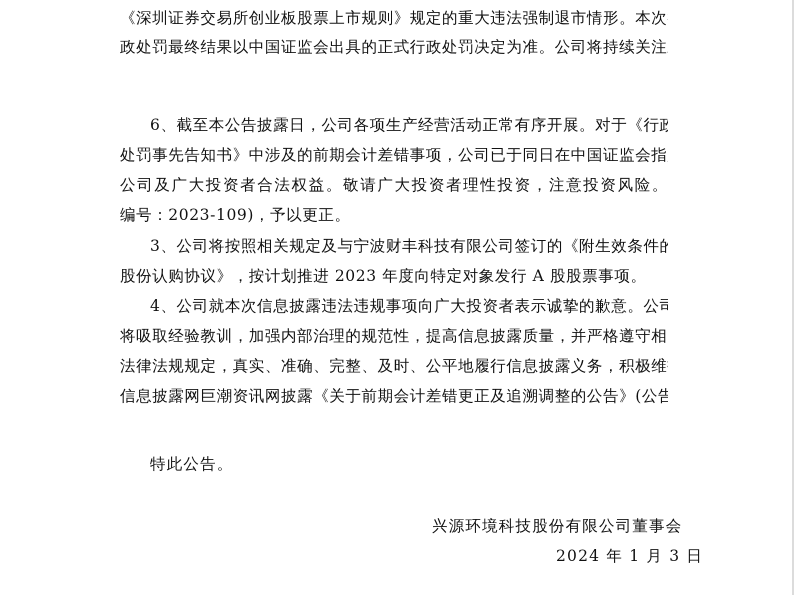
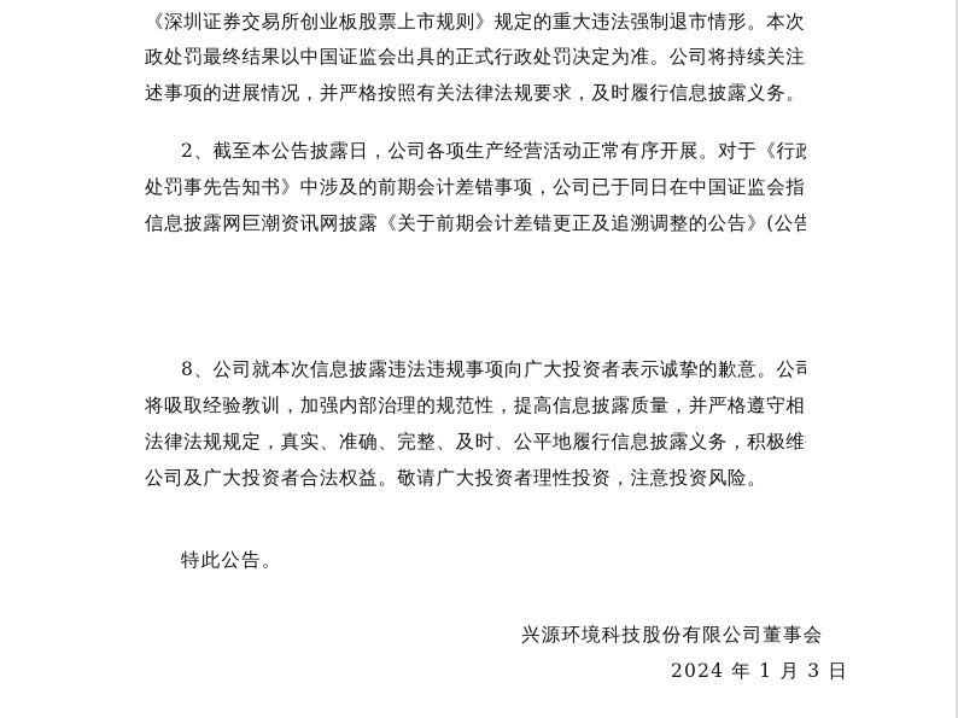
  《深圳证券交易所创业板股票上市规则》规定的重大违法强制退市情形。本次
  政处罚最终结果以中国证监会出具的正式行政处罚决定为准。公司将持续关注
+ 述事项的进展情况，并严格按照有关法律法规要求，及时履行信息披露义务。
- 6、截至本公告披露日，公司各项生产经营活动正常有序开展。对于《行政
+ 2、截至本公告披露日，公司各项生产经营活动正常有序开展。对于《行政
  处罚事先告知书》中涉及的前期会计差错事项，公司已于同日在中国证监会指
- 公司及广大投资者合法权益。敬请广大投资者理性投资，注意投资风险。
+ 信息披露网巨潮资讯网披露《关于前期会计差错更正及追溯调整的公告》(公告
- 编号：2023-109)，予以更正。
- 3、公司将按照相关规定及与宁波财丰科技有限公司签订的《附生效条件的
- 股份认购协议》，按计划推进 2023 年度向特定对象发行 A 股股票事项。
- 4、公司就本次信息披露违法违规事项向广大投资者表示诚挚的歉意。公司
+ 8、公司就本次信息披露违法违规事项向广大投资者表示诚挚的歉意。公司
  将吸取经验教训，加强内部治理的规范性，提高信息披露质量，并严格遵守相
  法律法规规定，真实、准确、完整、及时、公平地履行信息披露义务，积极维
- 信息披露网巨潮资讯网披露《关于前期会计差错更正及追溯调整的公告》(公告
+ 公司及广大投资者合法权益。敬请广大投资者理性投资，注意投资风险。
  特此公告。
  兴源环境科技股份有限公司董事会
  2024 年 1 月 3 日
